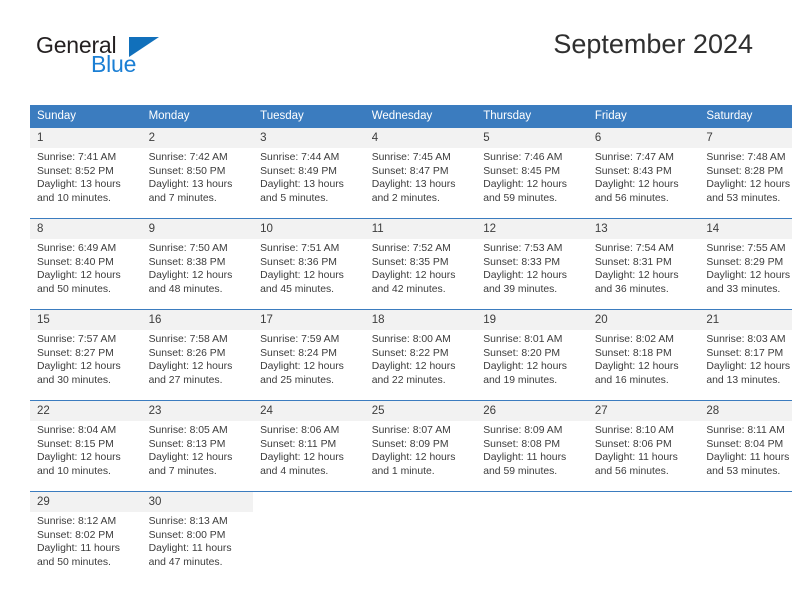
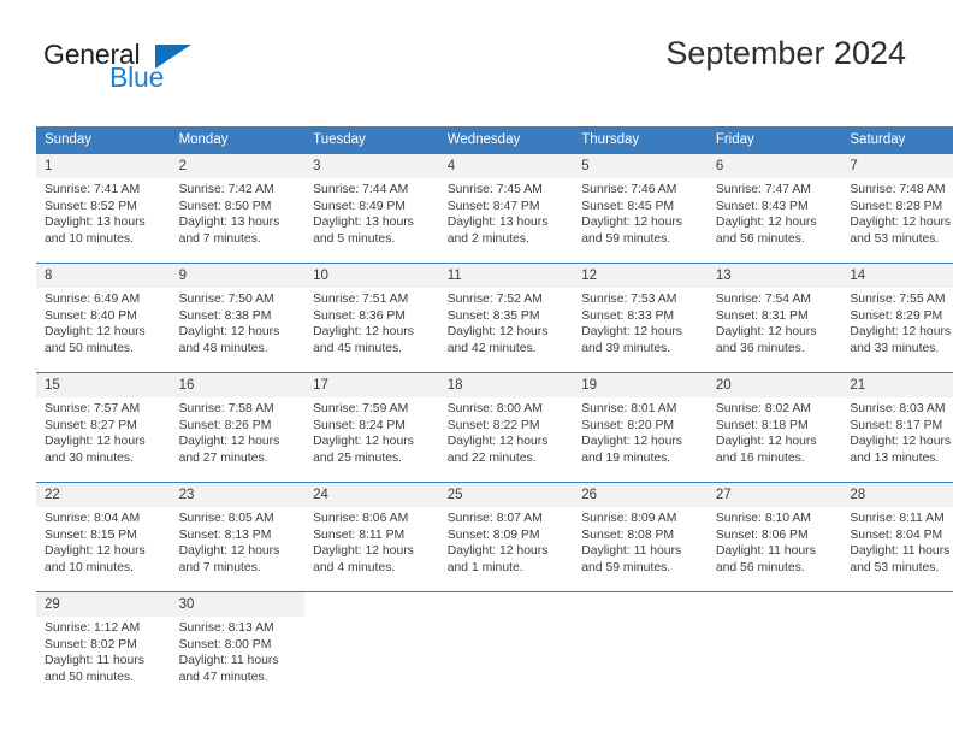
  General
  Blue
  September 2024
  Sunday	Monday	Tuesday	Wednesday	Thursday	Friday	Saturday
  1Sunrise: 7:41 AMSunset: 8:52 PMDaylight: 13 hoursand 10 minutes.	2Sunrise: 7:42 AMSunset: 8:50 PMDaylight: 13 hoursand 7 minutes.	3Sunrise: 7:44 AMSunset: 8:49 PMDaylight: 13 hoursand 5 minutes.	4Sunrise: 7:45 AMSunset: 8:47 PMDaylight: 13 hoursand 2 minutes.	5Sunrise: 7:46 AMSunset: 8:45 PMDaylight: 12 hoursand 59 minutes.	6Sunrise: 7:47 AMSunset: 8:43 PMDaylight: 12 hoursand 56 minutes.	7Sunrise: 7:48 AMSunset: 8:28 PMDaylight: 12 hoursand 53 minutes.
  8Sunrise: 6:49 AMSunset: 8:40 PMDaylight: 12 hoursand 50 minutes.	9Sunrise: 7:50 AMSunset: 8:38 PMDaylight: 12 hoursand 48 minutes.	10Sunrise: 7:51 AMSunset: 8:36 PMDaylight: 12 hoursand 45 minutes.	11Sunrise: 7:52 AMSunset: 8:35 PMDaylight: 12 hoursand 42 minutes.	12Sunrise: 7:53 AMSunset: 8:33 PMDaylight: 12 hoursand 39 minutes.	13Sunrise: 7:54 AMSunset: 8:31 PMDaylight: 12 hoursand 36 minutes.	14Sunrise: 7:55 AMSunset: 8:29 PMDaylight: 12 hoursand 33 minutes.
  15Sunrise: 7:57 AMSunset: 8:27 PMDaylight: 12 hoursand 30 minutes.	16Sunrise: 7:58 AMSunset: 8:26 PMDaylight: 12 hoursand 27 minutes.	17Sunrise: 7:59 AMSunset: 8:24 PMDaylight: 12 hoursand 25 minutes.	18Sunrise: 8:00 AMSunset: 8:22 PMDaylight: 12 hoursand 22 minutes.	19Sunrise: 8:01 AMSunset: 8:20 PMDaylight: 12 hoursand 19 minutes.	20Sunrise: 8:02 AMSunset: 8:18 PMDaylight: 12 hoursand 16 minutes.	21Sunrise: 8:03 AMSunset: 8:17 PMDaylight: 12 hoursand 13 minutes.
  22Sunrise: 8:04 AMSunset: 8:15 PMDaylight: 12 hoursand 10 minutes.	23Sunrise: 8:05 AMSunset: 8:13 PMDaylight: 12 hoursand 7 minutes.	24Sunrise: 8:06 AMSunset: 8:11 PMDaylight: 12 hoursand 4 minutes.	25Sunrise: 8:07 AMSunset: 8:09 PMDaylight: 12 hoursand 1 minute.	26Sunrise: 8:09 AMSunset: 8:08 PMDaylight: 11 hoursand 59 minutes.	27Sunrise: 8:10 AMSunset: 8:06 PMDaylight: 11 hoursand 56 minutes.	28Sunrise: 8:11 AMSunset: 8:04 PMDaylight: 11 hoursand 53 minutes.
- 29Sunrise: 8:12 AMSunset: 8:02 PMDaylight: 11 hoursand 50 minutes.	30Sunrise: 8:13 AMSunset: 8:00 PMDaylight: 11 hoursand 47 minutes.
+ 29Sunrise: 1:12 AMSunset: 8:02 PMDaylight: 11 hoursand 50 minutes.	30Sunrise: 8:13 AMSunset: 8:00 PMDaylight: 11 hoursand 47 minutes.
